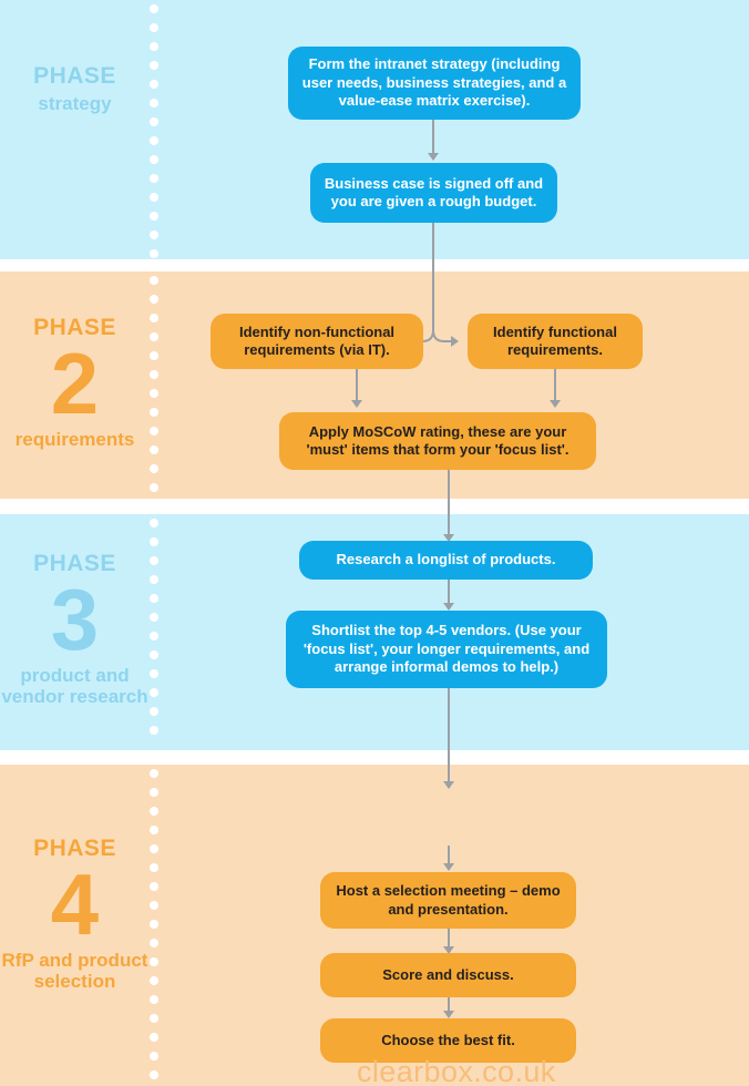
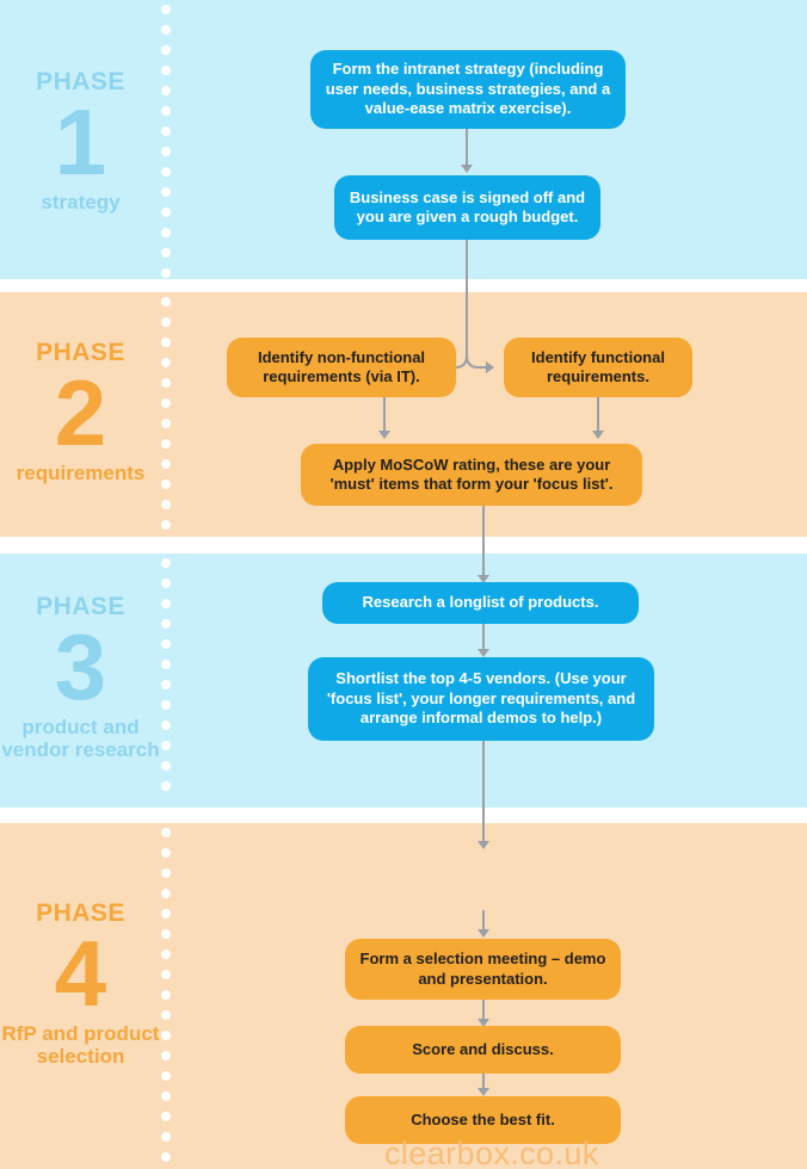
  PHASE
+ 1
  strategy
  Form the intranet strategy (including user needs, business strategies, and a value-ease matrix exercise).
  Business case is signed off and you are given a rough budget.
  PHASE
  2
  requirements
  Identify non-functional requirements (via IT).
  Identify functional requirements.
  Apply MoSCoW rating, these are your 'must' items that form your 'focus list'.
  PHASE
  3
  product and vendor research
  Research a longlist of products.
  Shortlist the top 4-5 vendors. (Use your 'focus list', your longer requirements, and arrange informal demos to help.)
  PHASE
  4
  RfP and product selection
- Host a selection meeting – demo and presentation.
+ Form a selection meeting – demo and presentation.
  Score and discuss.
  Choose the best fit.
  clearbox.co.uk
